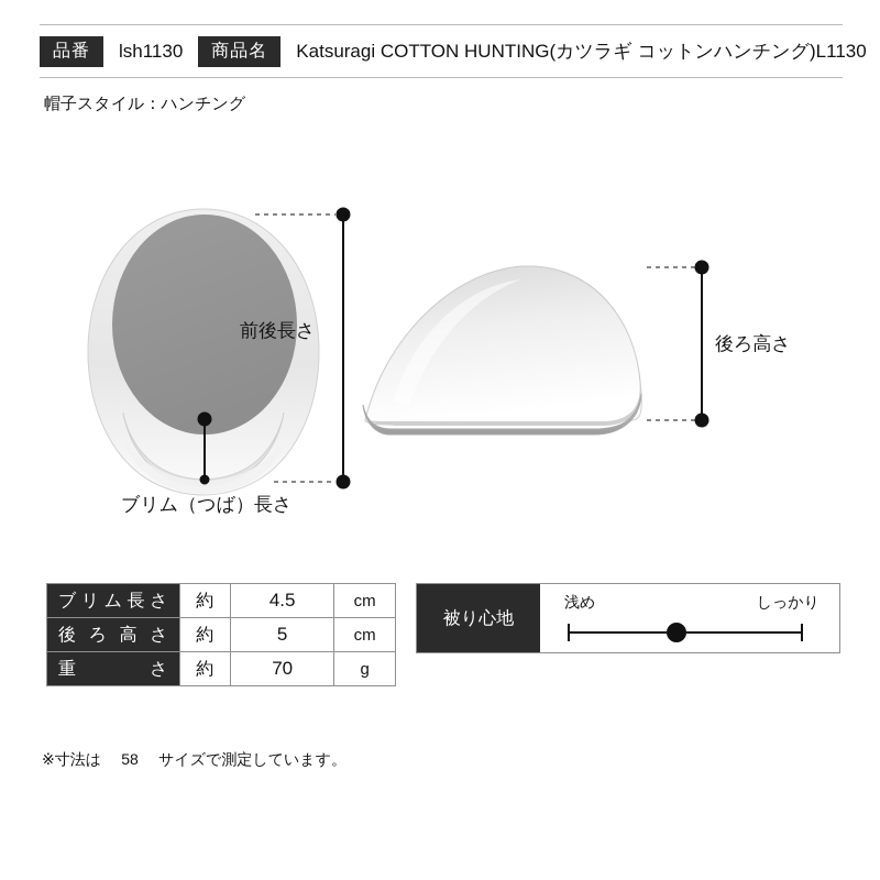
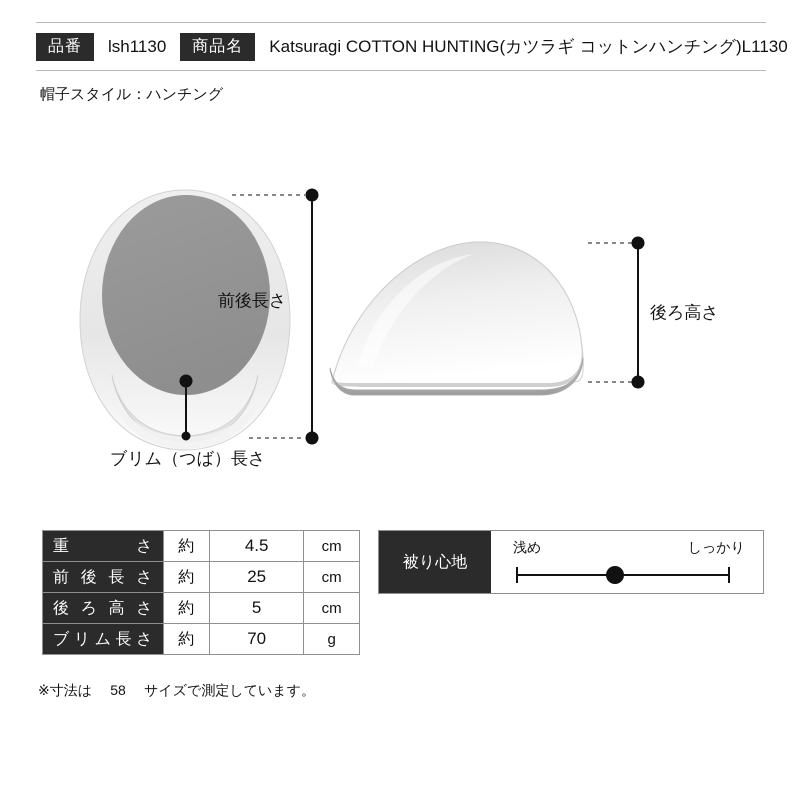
  品番
  lsh1130
  商品名
  Katsuragi COTTON HUNTING(カツラギ コットンハンチング)L1130
  帽子スタイル：ハンチング
  前後長さ
  ブリム（つば）長さ
  後ろ高さ
- ブリム長さ	約	4.5	cm
+ 重さ	約	4.5	cm
+ 前後長さ	約	25	cm
  後ろ高さ	約	5	cm
- 重さ	約	70	g
+ ブリム長さ	約	70	g
  ※寸法は 58 サイズで測定しています。
  被り心地
  浅め
  しっかり
